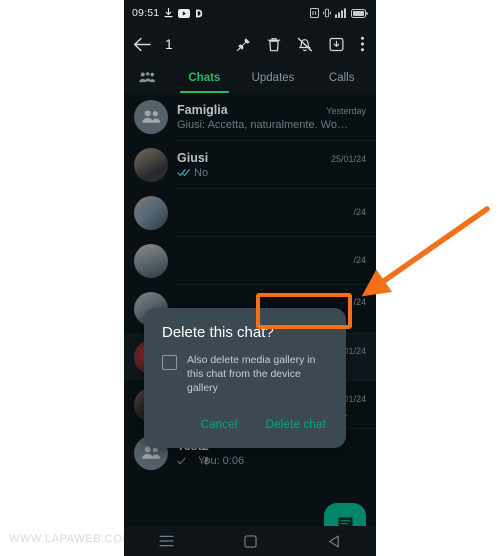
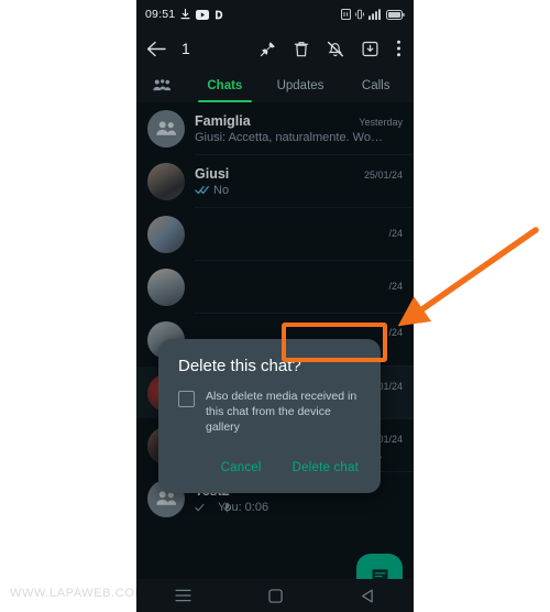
  WWW.LAPAWEB.CO
  09:51
  1
  Chats
  Updates
  Calls
  Famiglia
  Yesterday
  Giusi: Accetta, naturalmente. Wow!
  Giusi
  25/01/24
  No
  /24
  /24
  /24
  You: 0:06
  Delete this chat?
- Also delete media gallery in this chat from the device gallery
+ Also delete media received in this chat from the device gallery
  Cancel
  Delete chat
